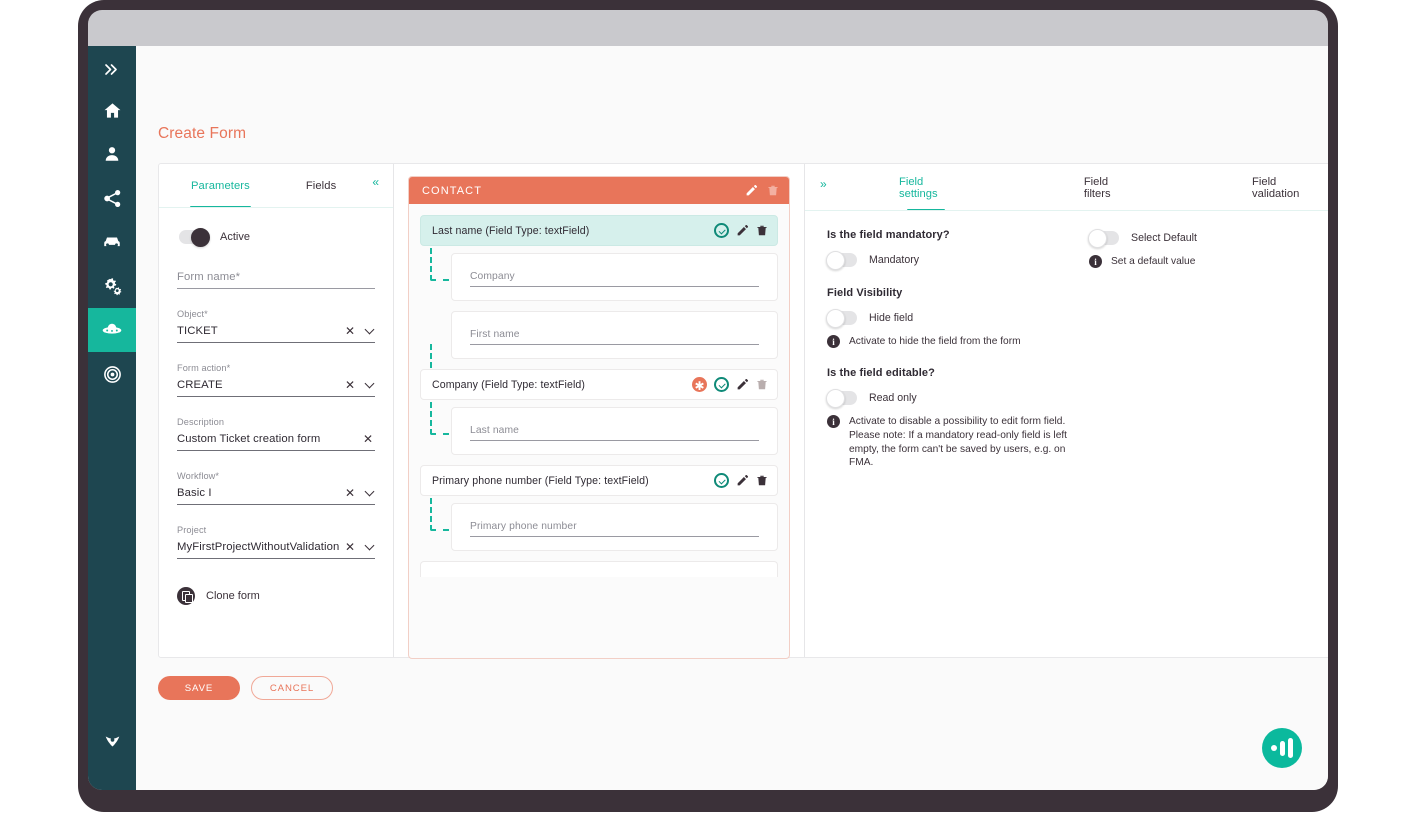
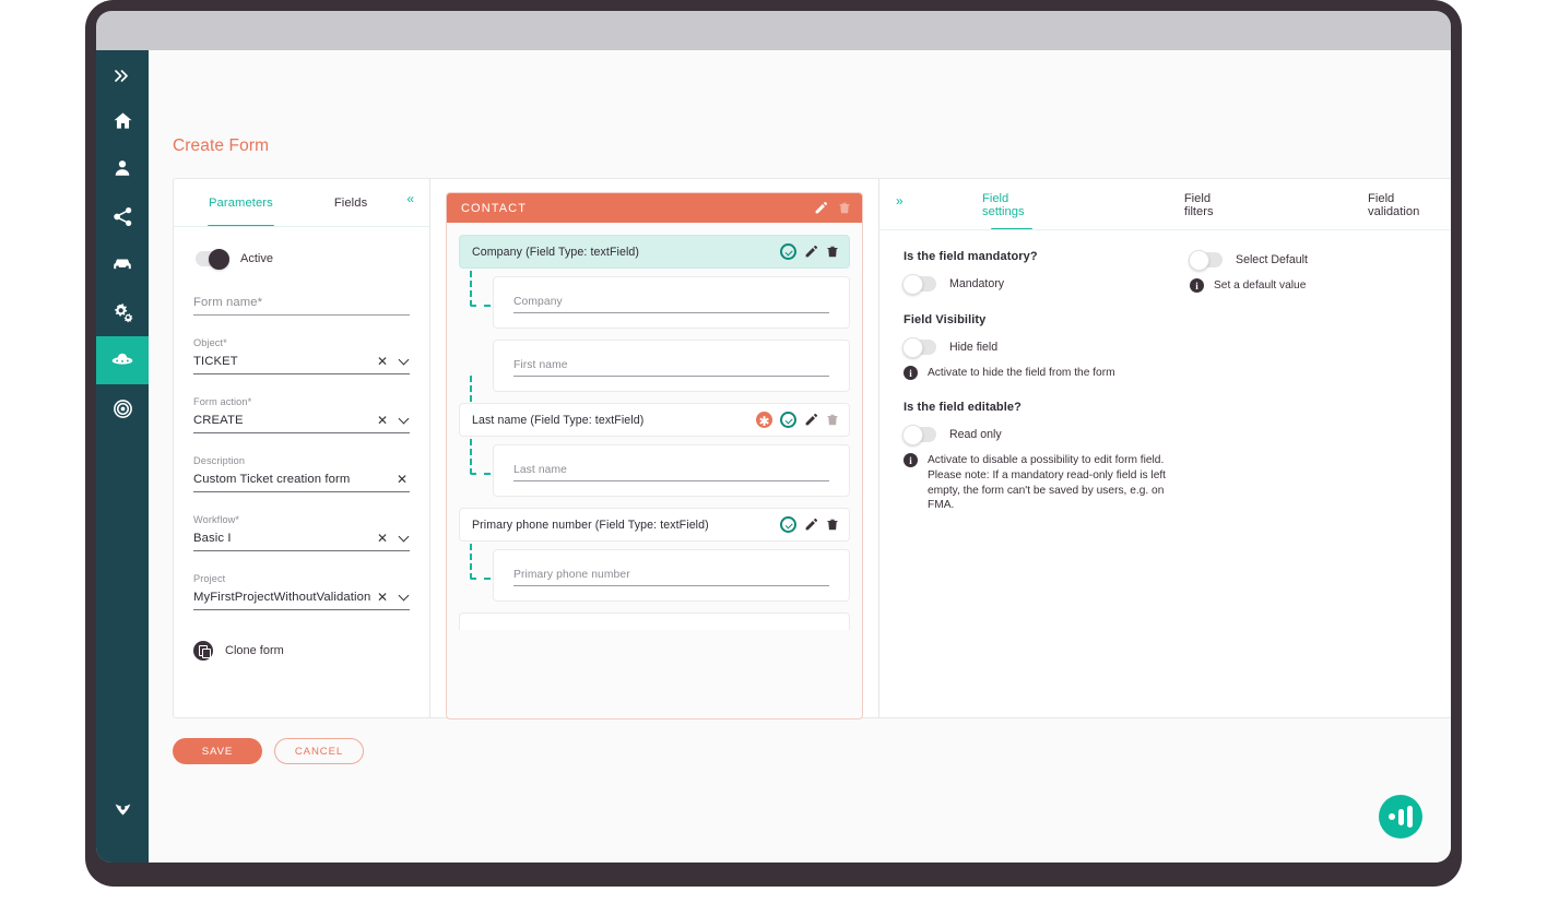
  Create Form
  Parameters
  Fields
  «
  Active
  Form name*
  Object*
  TICKET
  ✕
  Form action*
  CREATE
  ✕
  Description
  Custom Ticket creation form
  ✕
  Workflow*
  Basic I
  ✕
  Project
  MyFirstProjectWithoutValidation
  ✕
  Clone form
  CONTACT
- Last name (Field Type: textField)
+ Company (Field Type: textField)
  Company
  First name
- Company (Field Type: textField)
+ Last name (Field Type: textField)
  ✱
  Last name
  Primary phone number (Field Type: textField)
  Primary phone number
  »
  Field settings
  Field filters
  Field validation
  Is the field mandatory?
  Mandatory
  Select Default
  i
  Set a default value
  Field Visibility
  Hide field
  i
  Activate to hide the field from the form
  Is the field editable?
  Read only
  i
  Activate to disable a possibility to edit form field. Please note: If a mandatory read-only field is left empty, the form can't be saved by users, e.g. on FMA.
  SAVE
  CANCEL
